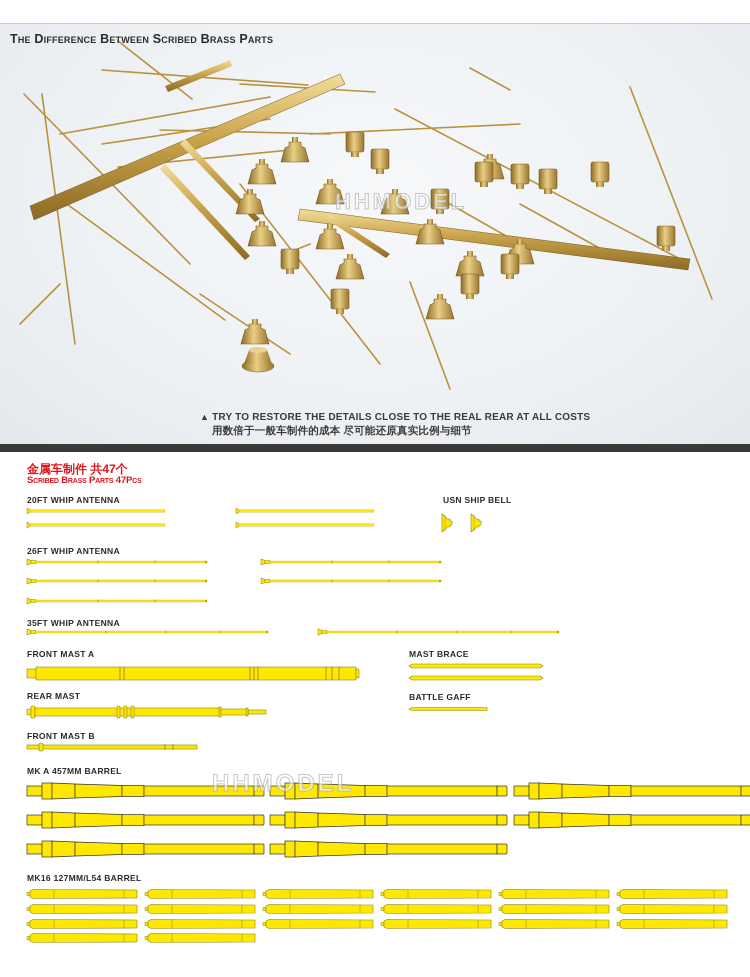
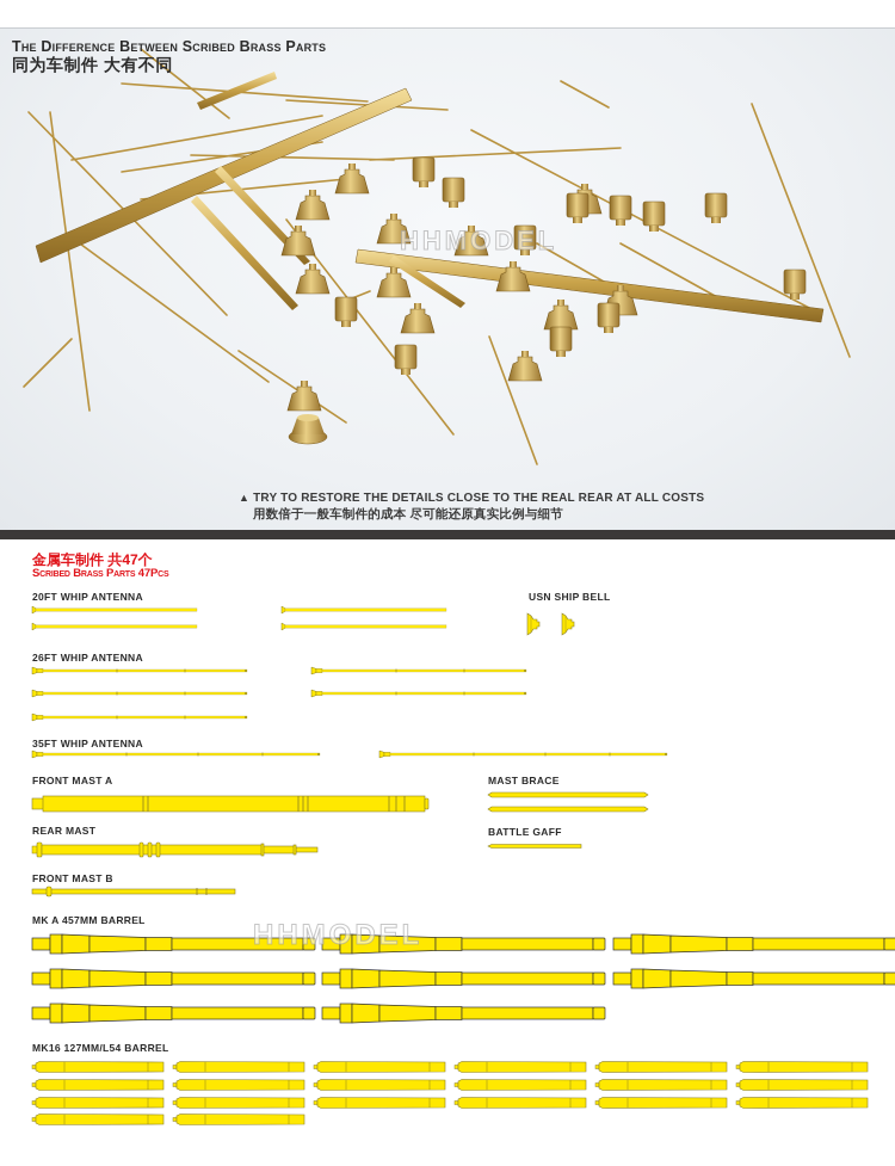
  The Difference Between Scribed Brass Parts
+ 同为车制件 大有不同
  HHMODEL
  ▲ TRY TO RESTORE THE DETAILS CLOSE TO THE REAL REAR AT ALL COSTS
  用数倍于一般车制件的成本 尽可能还原真实比例与细节
  金属车制件 共47个
  Scribed Brass Parts 47Pcs
  20FT WHIP ANTENNA
  26FT WHIP ANTENNA
  35FT WHIP ANTENNA
  FRONT MAST A
  REAR MAST
  FRONT MAST B
  USN SHIP BELL
  MAST BRACE
  BATTLE GAFF
  MK A 457MM BARREL
  MK16 127MM/L54 BARREL
  HHMODEL
